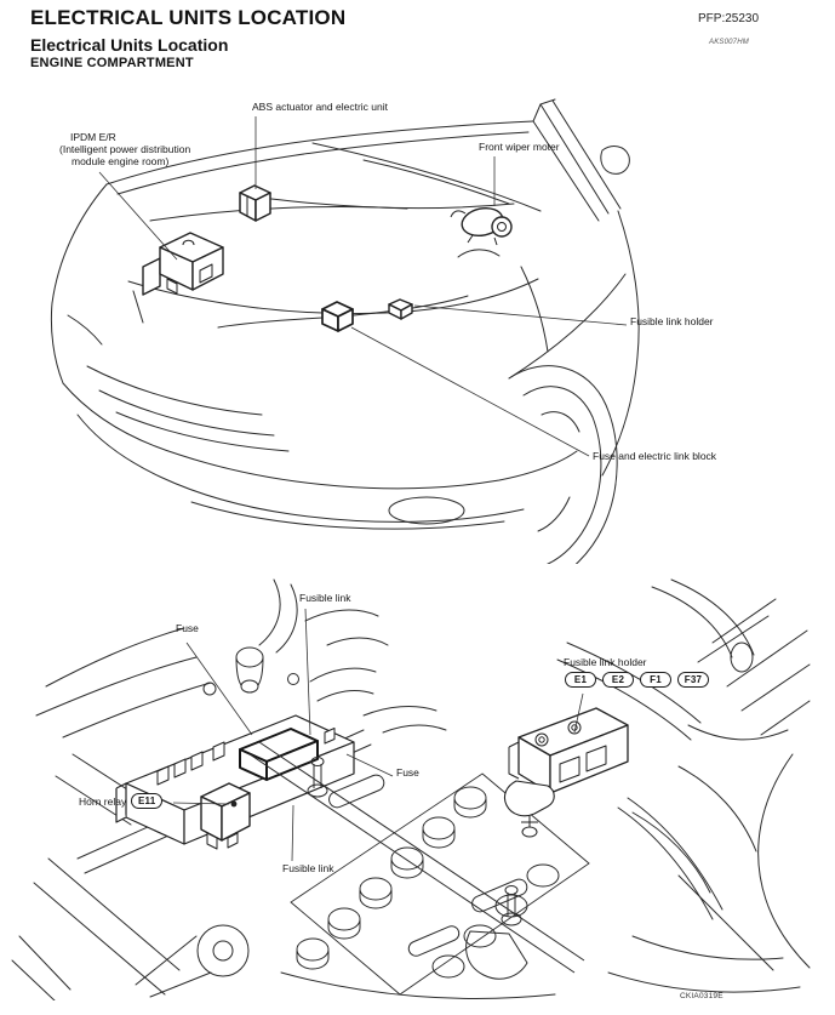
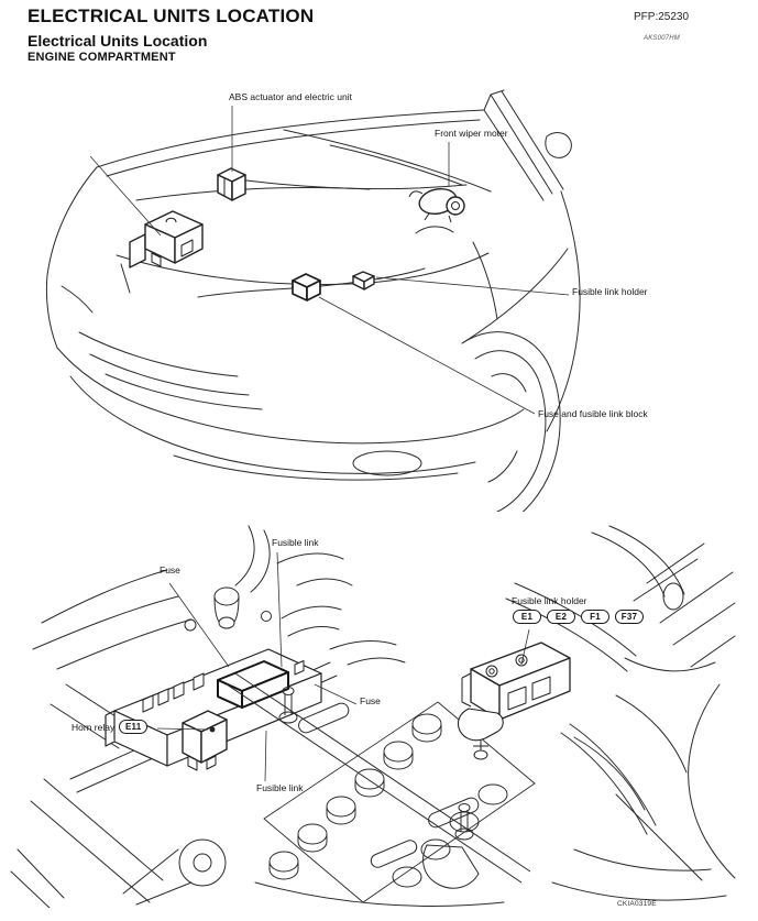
  ELECTRICAL UNITS LOCATION
  PFP:25230
  Electrical Units Location
  ENGINE COMPARTMENT
  ABS actuator and electric unit
- IPDM E/R
- (Intelligent power distribution
- module engine room)
  Front wiper moter
  Fusible link holder
- Fuse and electric link block
+ Fuse and fusible link block
  Fusible link
  Fuse
  Fusible link holder
  E1
  E2
  F1
  F37
  Fuse
  Horn relay
  E11
  Fusible link
